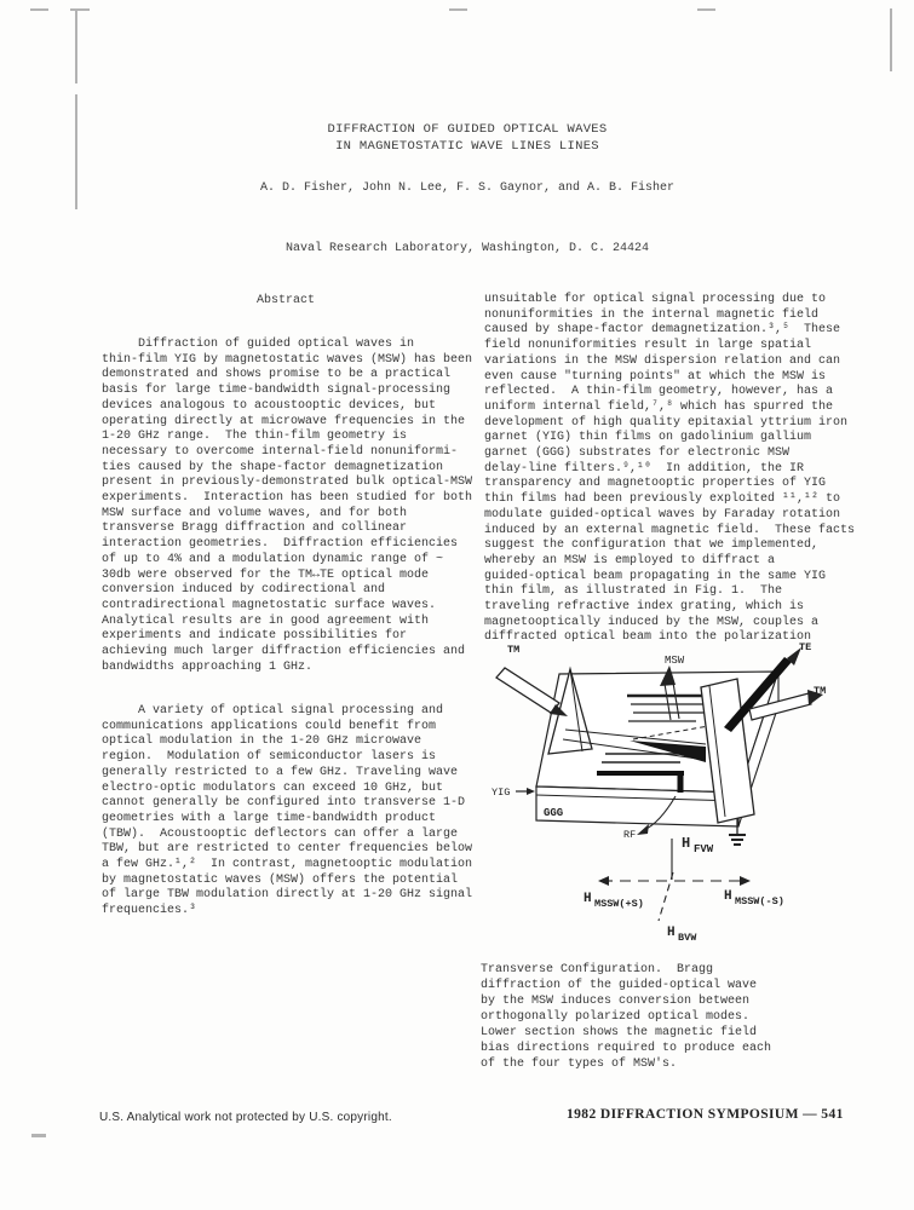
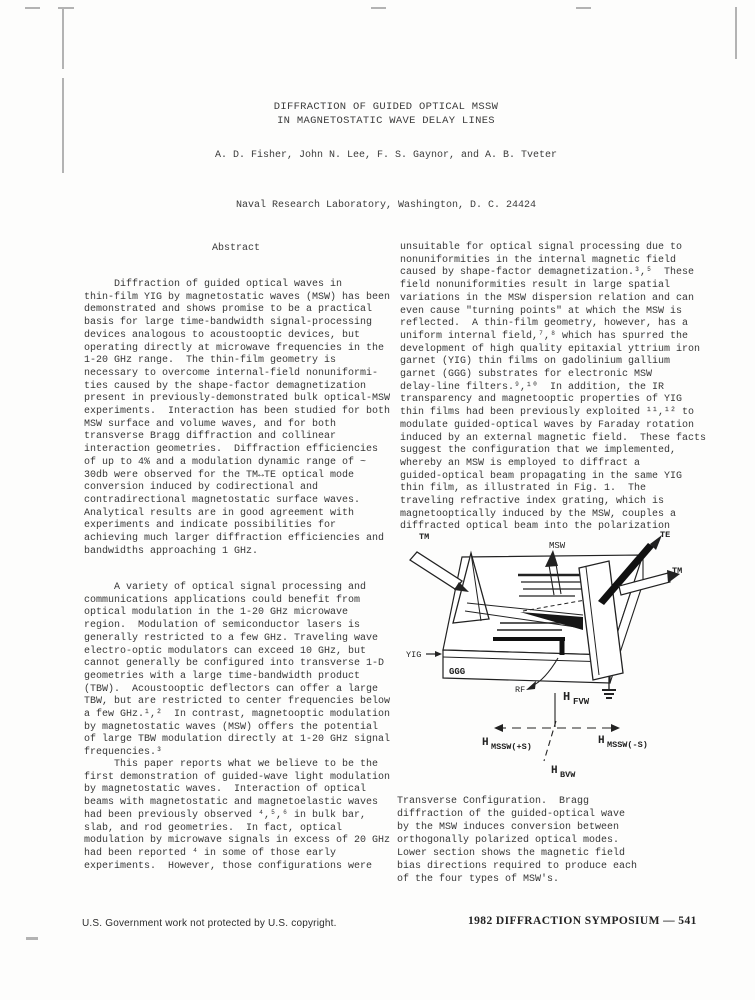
- DIFFRACTION OF GUIDED OPTICAL WAVES
+ DIFFRACTION OF GUIDED OPTICAL MSSW
- IN MAGNETOSTATIC WAVE LINES LINES
+ IN MAGNETOSTATIC WAVE DELAY LINES
- A. D. Fisher, John N. Lee, F. S. Gaynor, and A. B. Fisher
+ A. D. Fisher, John N. Lee, F. S. Gaynor, and A. B. Tveter
  Naval Research Laboratory, Washington, D. C. 24424
  Abstract
  Diffraction of guided optical waves in
  thin-film YIG by magnetostatic waves (MSW) has been
  demonstrated and shows promise to be a practical
  basis for large time-bandwidth signal-processing
  devices analogous to acoustooptic devices, but
  operating directly at microwave frequencies in the
  1-20 GHz range. The thin-film geometry is
  necessary to overcome internal-field nonuniformi-
  ties caused by the shape-factor demagnetization
  present in previously-demonstrated bulk optical-MSW
  experiments. Interaction has been studied for both
  MSW surface and volume waves, and for both
  transverse Bragg diffraction and collinear
  interaction geometries. Diffraction efficiencies
  of up to 4% and a modulation dynamic range of ~
  30db were observed for the TM↔TE optical mode
  conversion induced by codirectional and
  contradirectional magnetostatic surface waves.
  Analytical results are in good agreement with
  experiments and indicate possibilities for
  achieving much larger diffraction efficiencies and
  bandwidths approaching 1 GHz.
  A variety of optical signal processing and
  communications applications could benefit from
  optical modulation in the 1-20 GHz microwave
  region. Modulation of semiconductor lasers is
  generally restricted to a few GHz. Traveling wave
  electro-optic modulators can exceed 10 GHz, but
  cannot generally be configured into transverse 1-D
  geometries with a large time-bandwidth product
  (TBW). Acoustooptic deflectors can offer a large
  TBW, but are restricted to center frequencies below
  a few GHz.¹,² In contrast, magnetooptic modulation
  by magnetostatic waves (MSW) offers the potential
  of large TBW modulation directly at 1-20 GHz signal
  frequencies.³
+ This paper reports what we believe to be the
+ first demonstration of guided-wave light modulation
+ by magnetostatic waves. Interaction of optical
+ beams with magnetostatic and magnetoelastic waves
+ had been previously observed ⁴,⁵,⁶ in bulk bar,
+ slab, and rod geometries. In fact, optical
+ modulation by microwave signals in excess of 20 GHz
+ had been reported ⁴ in some of those early
+ experiments. However, those configurations were
  unsuitable for optical signal processing due to
  nonuniformities in the internal magnetic field
  caused by shape-factor demagnetization.³,⁵ These
  field nonuniformities result in large spatial
  variations in the MSW dispersion relation and can
  even cause "turning points" at which the MSW is
  reflected. A thin-film geometry, however, has a
  uniform internal field,⁷,⁸ which has spurred the
  development of high quality epitaxial yttrium iron
  garnet (YIG) thin films on gadolinium gallium
  garnet (GGG) substrates for electronic MSW
  delay-line filters.⁹,¹⁰ In addition, the IR
  transparency and magnetooptic properties of YIG
  thin films had been previously exploited ¹¹,¹² to
  modulate guided-optical waves by Faraday rotation
  induced by an external magnetic field. These facts
  suggest the configuration that we implemented,
  whereby an MSW is employed to diffract a
  guided-optical beam propagating in the same YIG
  thin film, as illustrated in Fig. 1. The
  traveling refractive index grating, which is
  magnetooptically induced by the MSW, couples a
  diffracted optical beam into the polarization
  GGG
  YIG
  MSW
  TM
  TE
  TM
  RF
  H
  FVW
  H
  MSSW(+S)
  H
  MSSW(-S)
  H
  BVW
  Transverse Configuration. Bragg
  diffraction of the guided-optical wave
  by the MSW induces conversion between
  orthogonally polarized optical modes.
  Lower section shows the magnetic field
  bias directions required to produce each
  of the four types of MSW's.
- U.S. Analytical work not protected by U.S. copyright.
+ U.S. Government work not protected by U.S. copyright.
  1982 DIFFRACTION SYMPOSIUM — 541
